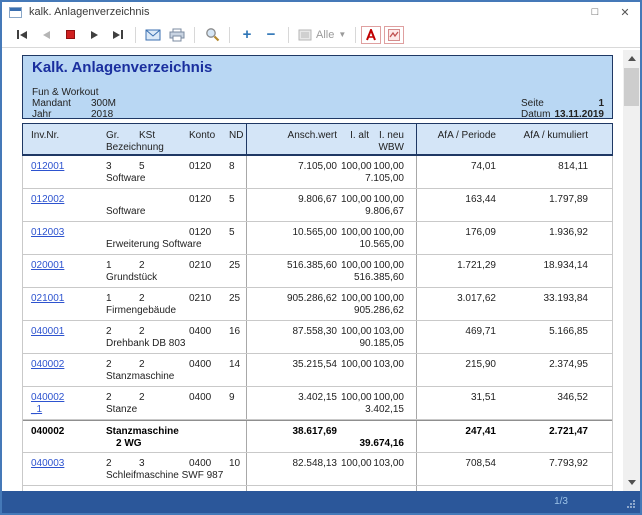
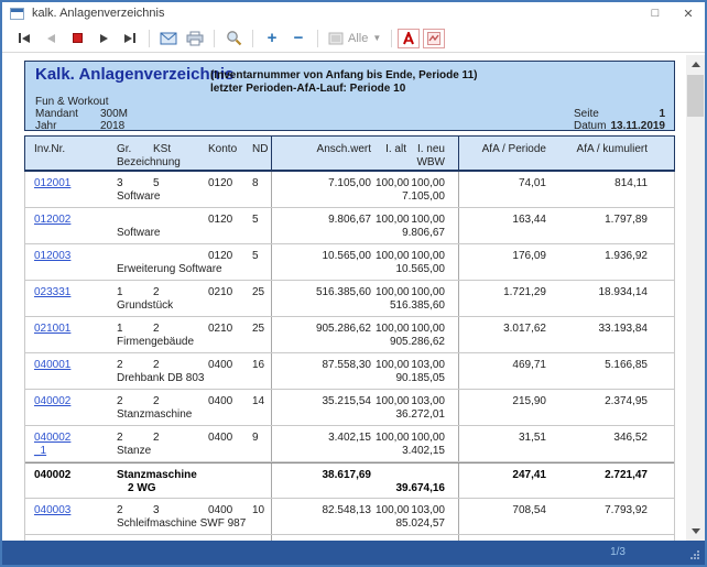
  kalk. Anlagenverzeichnis
  □
  ✕
  +
  −
  Alle
  ▼
  Kalk. Anlagenverzeichnis
+ (Inventarnummer von Anfang bis Ende, Periode 11)
+ letzter Perioden-AfA-Lauf: Periode 10
  Fun & Workout
  Mandant
  300M
  Jahr
  2018
  Seite
  1
  Datum
  13.11.2019
  Inv.Nr.
  Gr.
  KSt
  Konto
  ND
  Bezeichnung
  Ansch.wert
  I. alt
  I. neu
  WBW
  AfA / Periode
  AfA / kumuliert
  012001
  3
  5
  0120
  8
  7.105,00
  100,00
  100,00
  74,01
  814,11
  Software
  7.105,00
  012002
  0120
  5
  9.806,67
  100,00
  100,00
  163,44
  1.797,89
  Software
  9.806,67
  012003
  0120
  5
  10.565,00
  100,00
  100,00
  176,09
  1.936,92
  Erweiterung Software
  10.565,00
- 020001
+ 023331
  1
  2
  0210
  25
  516.385,60
  100,00
  100,00
  1.721,29
  18.934,14
  Grundstück
  516.385,60
  021001
  1
  2
  0210
  25
  905.286,62
  100,00
  100,00
  3.017,62
  33.193,84
  Firmengebäude
  905.286,62
  040001
  2
  2
  0400
  16
  87.558,30
  100,00
  103,00
  469,71
  5.166,85
  Drehbank DB 803
  90.185,05
  040002
  2
  2
  0400
  14
  35.215,54
  100,00
  103,00
  215,90
  2.374,95
  Stanzmaschine
+ 36.272,01
  040002
  2
  2
  0400
  9
  3.402,15
  100,00
  100,00
  31,51
  346,52
  _1
  Stanze
  3.402,15
  040002
  Stanzmaschine
  38.617,69
  247,41
  2.721,47
  2 WG
  39.674,16
  040003
  2
  3
  0400
  10
  82.548,13
  100,00
  103,00
  708,54
  7.793,92
  Schleifmaschine SWF 987
+ 85.024,57
  1/3
